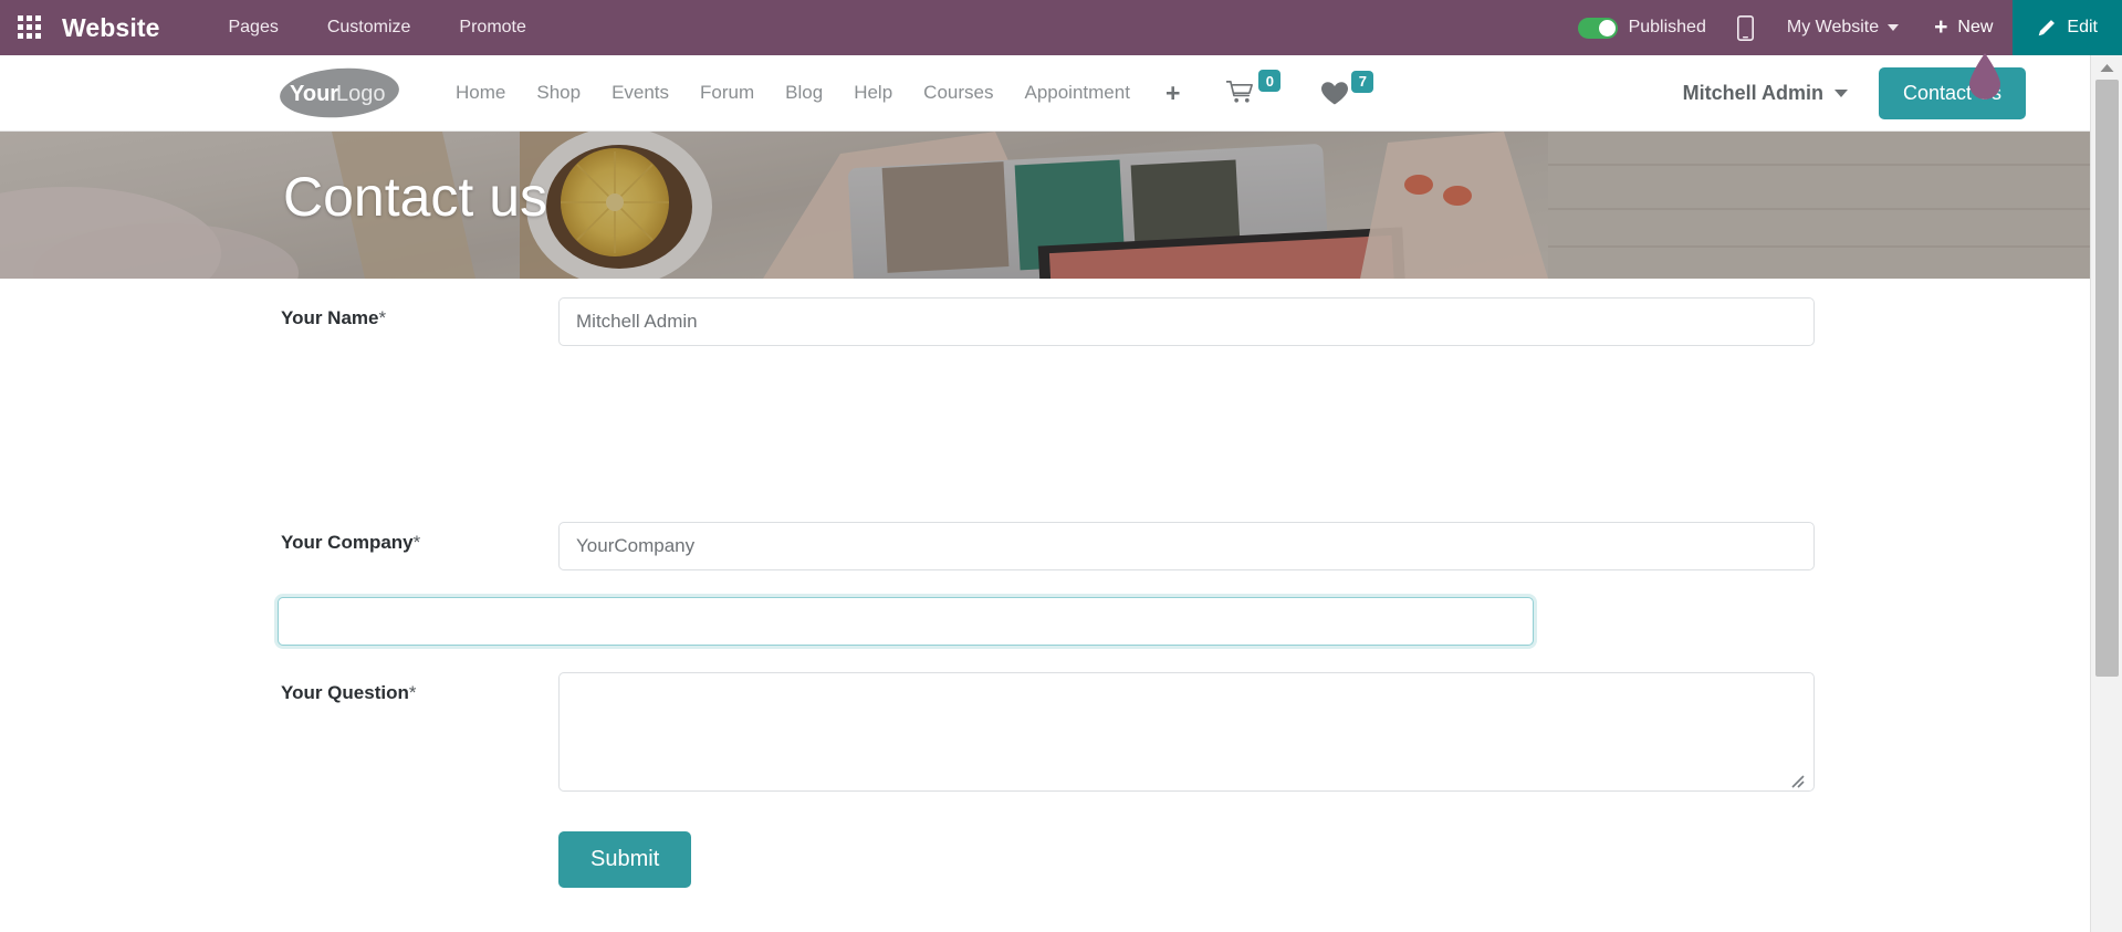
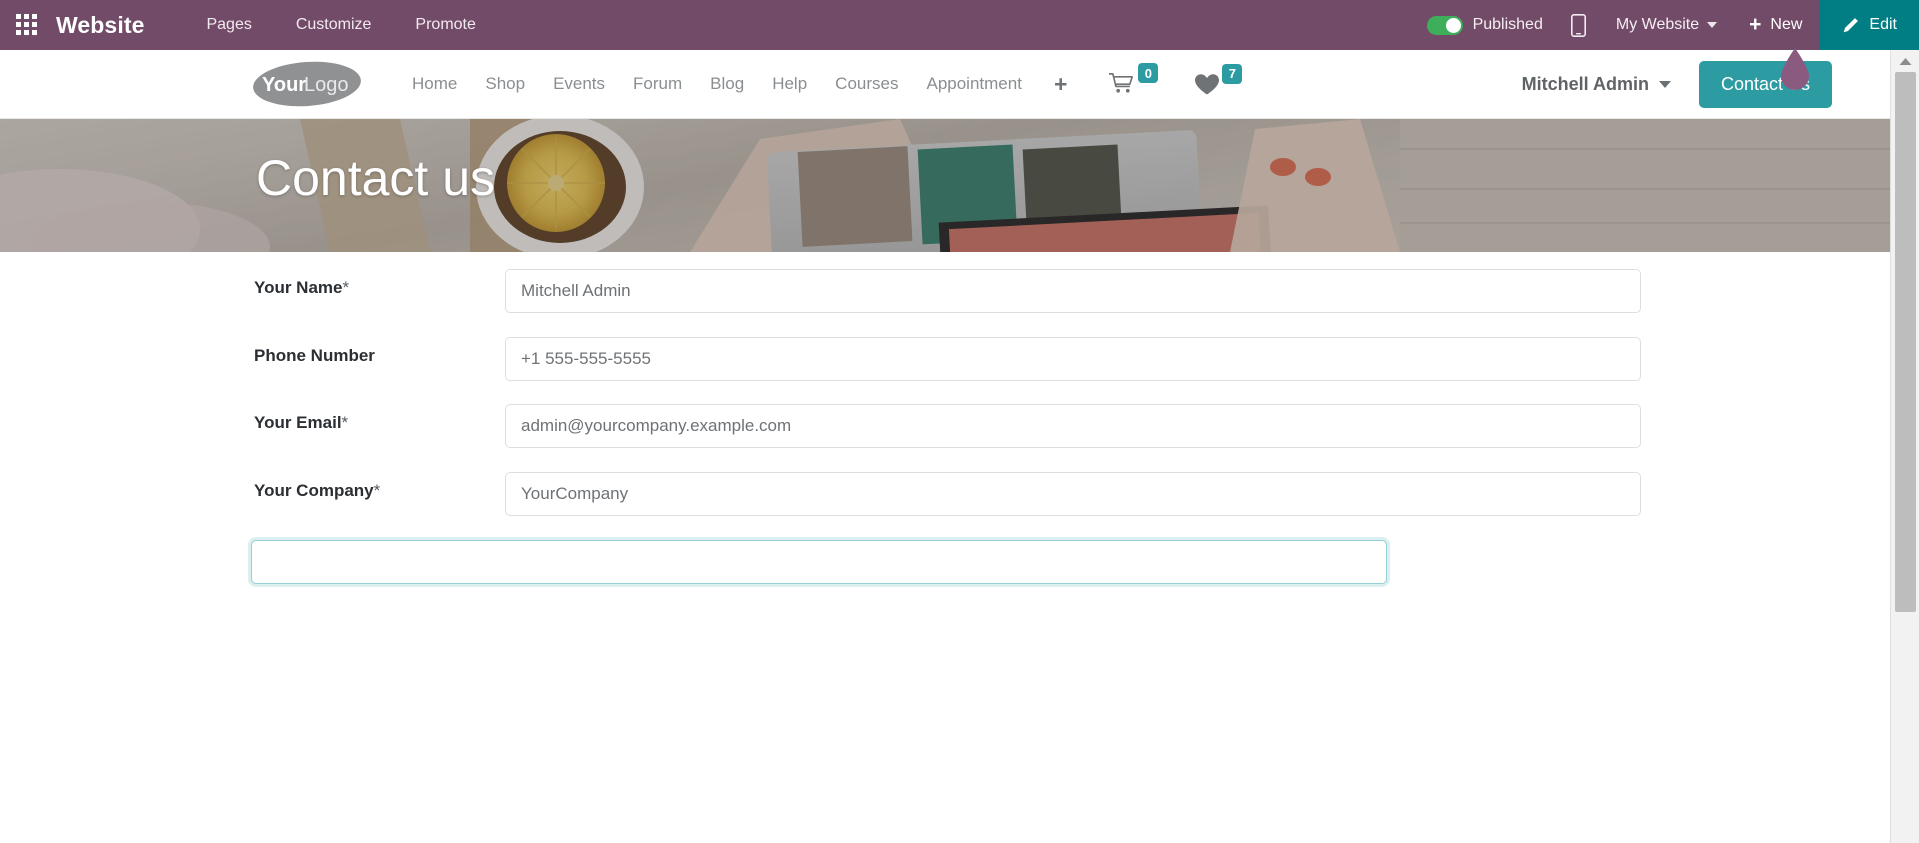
  Website
  Pages
  Customize
  Promote
  Published
  My Website
  +
  New
  Edit
  Your
  Logo
  Home
  Shop
  Events
  Forum
  Blog
  Help
  Courses
  Appointment
  +
  0
  7
  Mitchell Admin
  Contact
  Contact us
  Your Name*
  Mitchell Admin
+ Phone Number
+ +1 555-555-5555
+ Your Email*
+ admin@yourcompany.example.com
  Your Company*
  YourCompany
- Your Question*
- Submit
